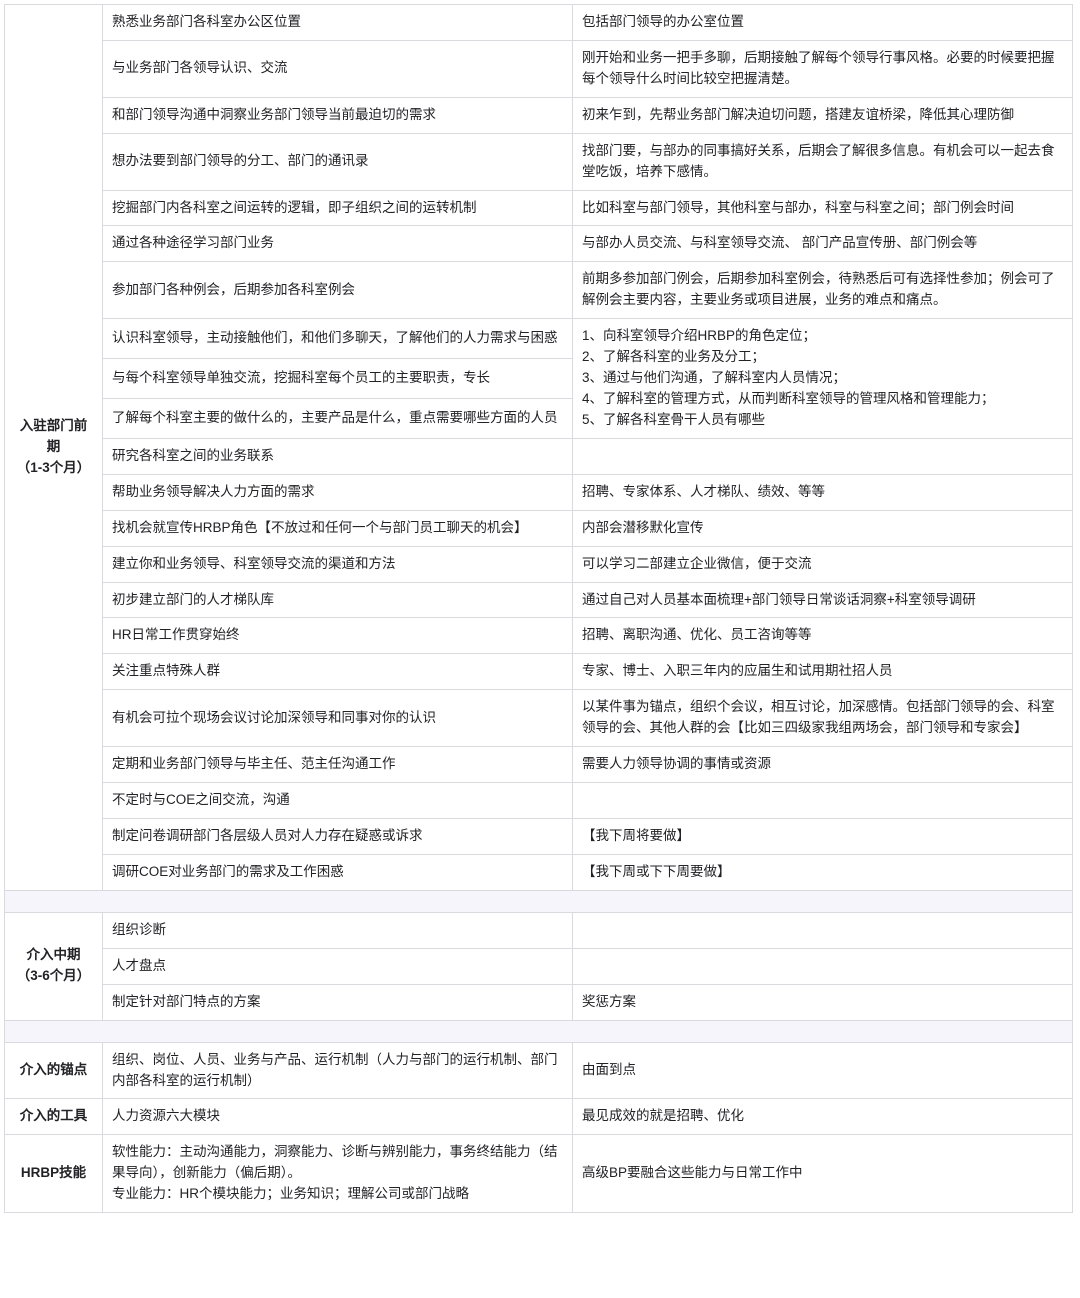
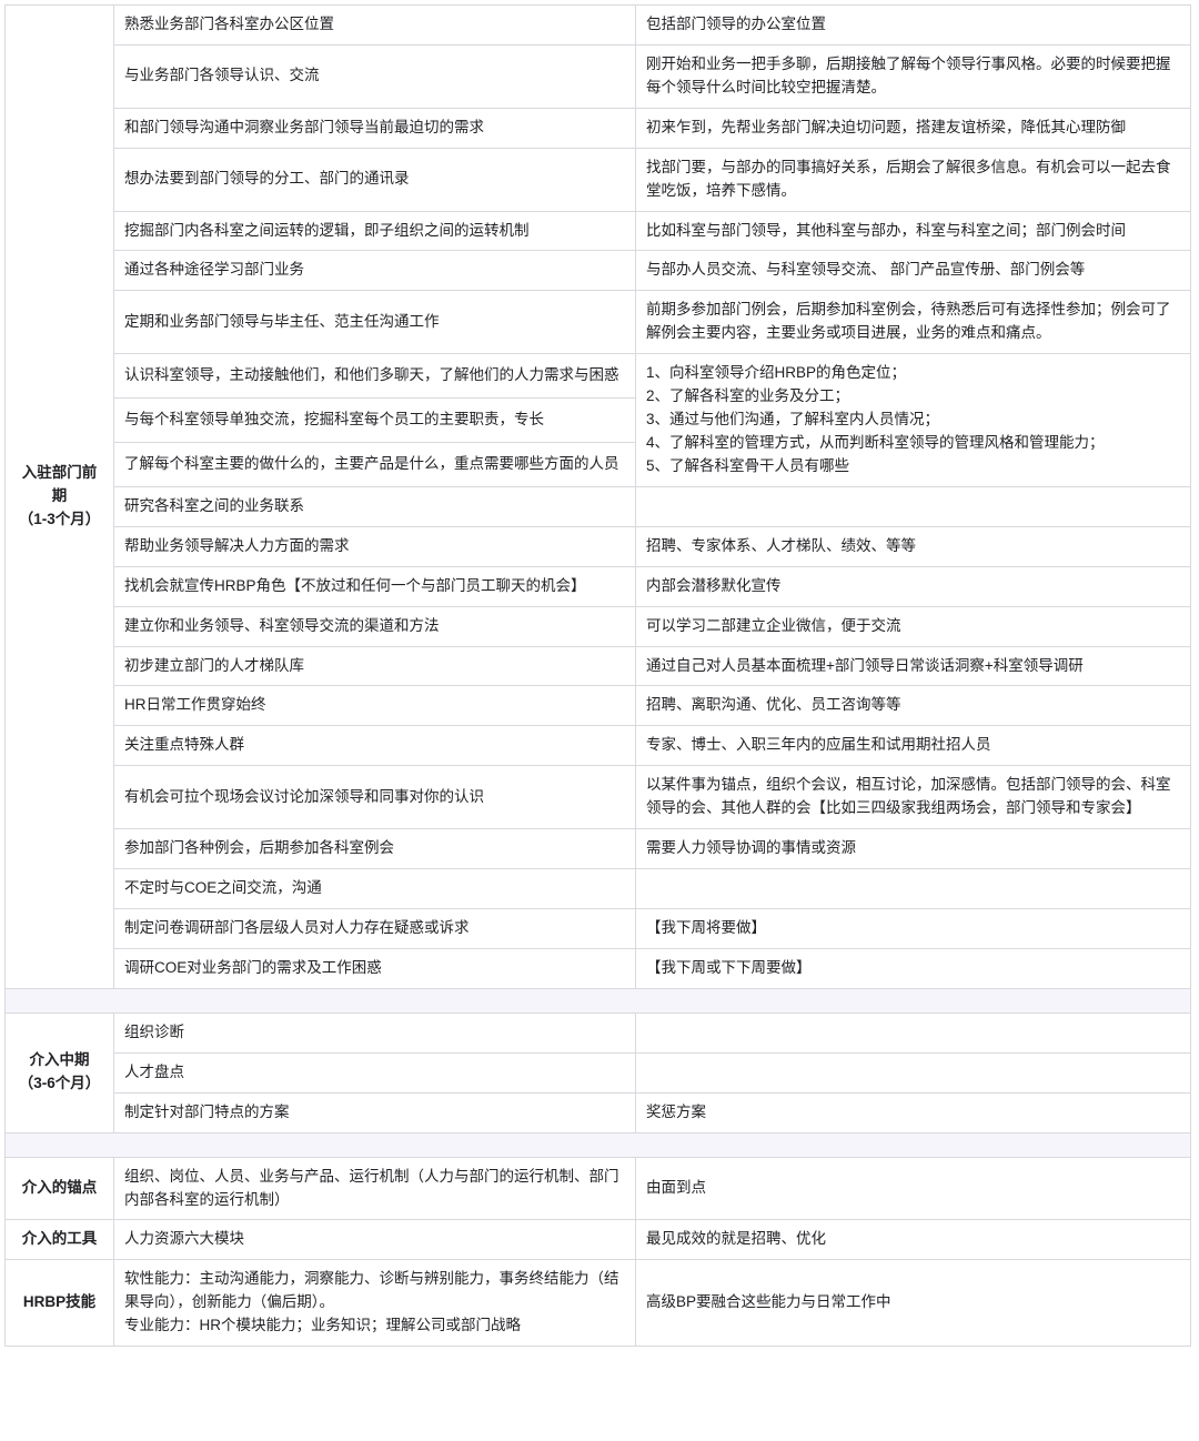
  入驻部门前期 （1-3个月）	熟悉业务部门各科室办公区位置	包括部门领导的办公室位置
  与业务部门各领导认识、交流	刚开始和业务一把手多聊，后期接触了解每个领导行事风格。必要的时候要把握每个领导什么时间比较空把握清楚。
  和部门领导沟通中洞察业务部门领导当前最迫切的需求	初来乍到，先帮业务部门解决迫切问题，搭建友谊桥梁，降低其心理防御
  想办法要到部门领导的分工、部门的通讯录	找部门要，与部办的同事搞好关系，后期会了解很多信息。有机会可以一起去食堂吃饭，培养下感情。
  挖掘部门内各科室之间运转的逻辑，即子组织之间的运转机制	比如科室与部门领导，其他科室与部办，科室与科室之间；部门例会时间
  通过各种途径学习部门业务	与部办人员交流、与科室领导交流、 部门产品宣传册、部门例会等
- 参加部门各种例会，后期参加各科室例会	前期多参加部门例会，后期参加科室例会，待熟悉后可有选择性参加；例会可了解例会主要内容，主要业务或项目进展，业务的难点和痛点。
+ 定期和业务部门领导与毕主任、范主任沟通工作	前期多参加部门例会，后期参加科室例会，待熟悉后可有选择性参加；例会可了解例会主要内容，主要业务或项目进展，业务的难点和痛点。
  认识科室领导，主动接触他们，和他们多聊天，了解他们的人力需求与困惑	1、向科室领导介绍HRBP的角色定位； 2、了解各科室的业务及分工； 3、通过与他们沟通，了解科室内人员情况； 4、了解科室的管理方式，从而判断科室领导的管理风格和管理能力； 5、了解各科室骨干人员有哪些
  与每个科室领导单独交流，挖掘科室每个员工的主要职责，专长
  了解每个科室主要的做什么的，主要产品是什么，重点需要哪些方面的人员
  研究各科室之间的业务联系
  帮助业务领导解决人力方面的需求	招聘、专家体系、人才梯队、绩效、等等
  找机会就宣传HRBP角色【不放过和任何一个与部门员工聊天的机会】	内部会潜移默化宣传
  建立你和业务领导、科室领导交流的渠道和方法	可以学习二部建立企业微信，便于交流
  初步建立部门的人才梯队库	通过自己对人员基本面梳理+部门领导日常谈话洞察+科室领导调研
  HR日常工作贯穿始终	招聘、离职沟通、优化、员工咨询等等
  关注重点特殊人群	专家、博士、入职三年内的应届生和试用期社招人员
  有机会可拉个现场会议讨论加深领导和同事对你的认识	以某件事为锚点，组织个会议，相互讨论，加深感情。包括部门领导的会、科室领导的会、其他人群的会【比如三四级家我组两场会，部门领导和专家会】
- 定期和业务部门领导与毕主任、范主任沟通工作	需要人力领导协调的事情或资源
+ 参加部门各种例会，后期参加各科室例会	需要人力领导协调的事情或资源
  不定时与COE之间交流，沟通
  制定问卷调研部门各层级人员对人力存在疑惑或诉求	【我下周将要做】
  调研COE对业务部门的需求及工作困惑	【我下周或下下周要做】
  介入中期 （3-6个月）	组织诊断
  人才盘点
  制定针对部门特点的方案	奖惩方案
  介入的锚点	组织、岗位、人员、业务与产品、运行机制（人力与部门的运行机制、部门内部各科室的运行机制）	由面到点
  介入的工具	人力资源六大模块	最见成效的就是招聘、优化
  HRBP技能	软性能力：主动沟通能力，洞察能力、诊断与辨别能力，事务终结能力（结果导向），创新能力（偏后期）。 专业能力：HR个模块能力；业务知识；理解公司或部门战略	高级BP要融合这些能力与日常工作中
